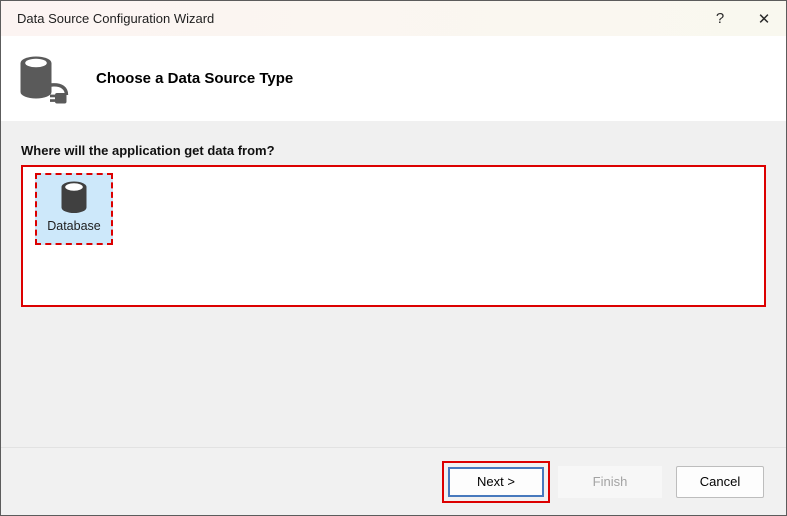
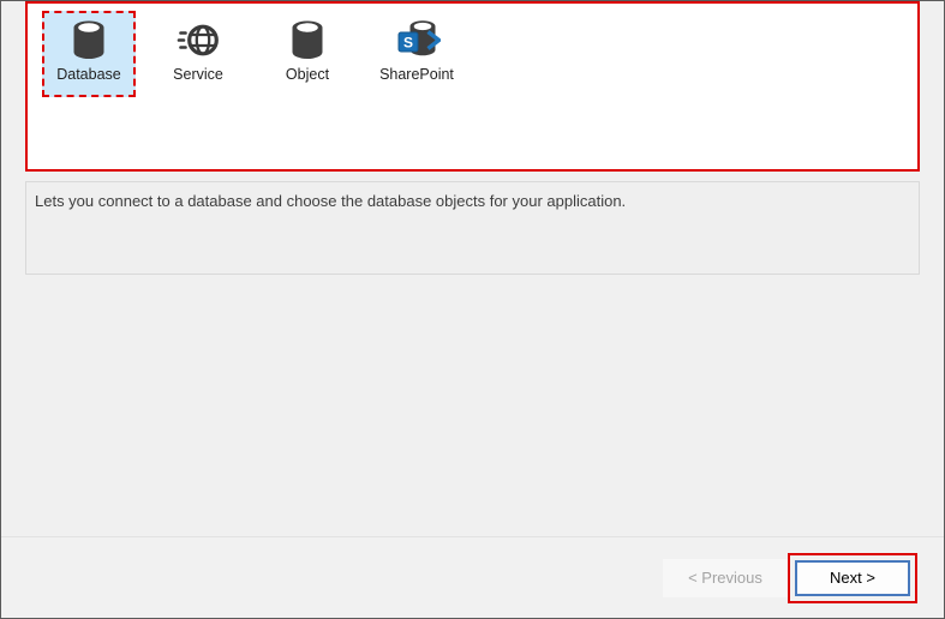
- Data Source Configuration Wizard
- ?
- ✕
- Choose a Data Source Type
- Where will the application get data from?
  Database
+ Service
+ Object
+ S
+ SharePoint
+ Lets you connect to a database and choose the database objects for your application.
+ < Previous
  Next >
- Finish
- Cancel
